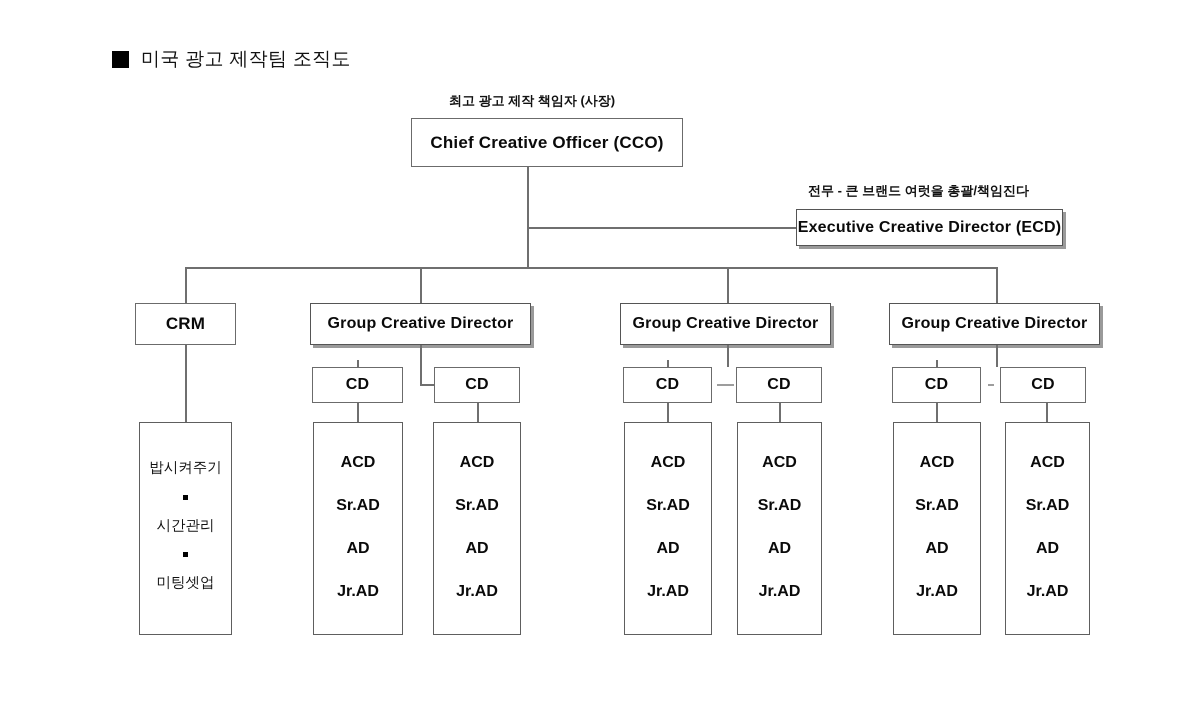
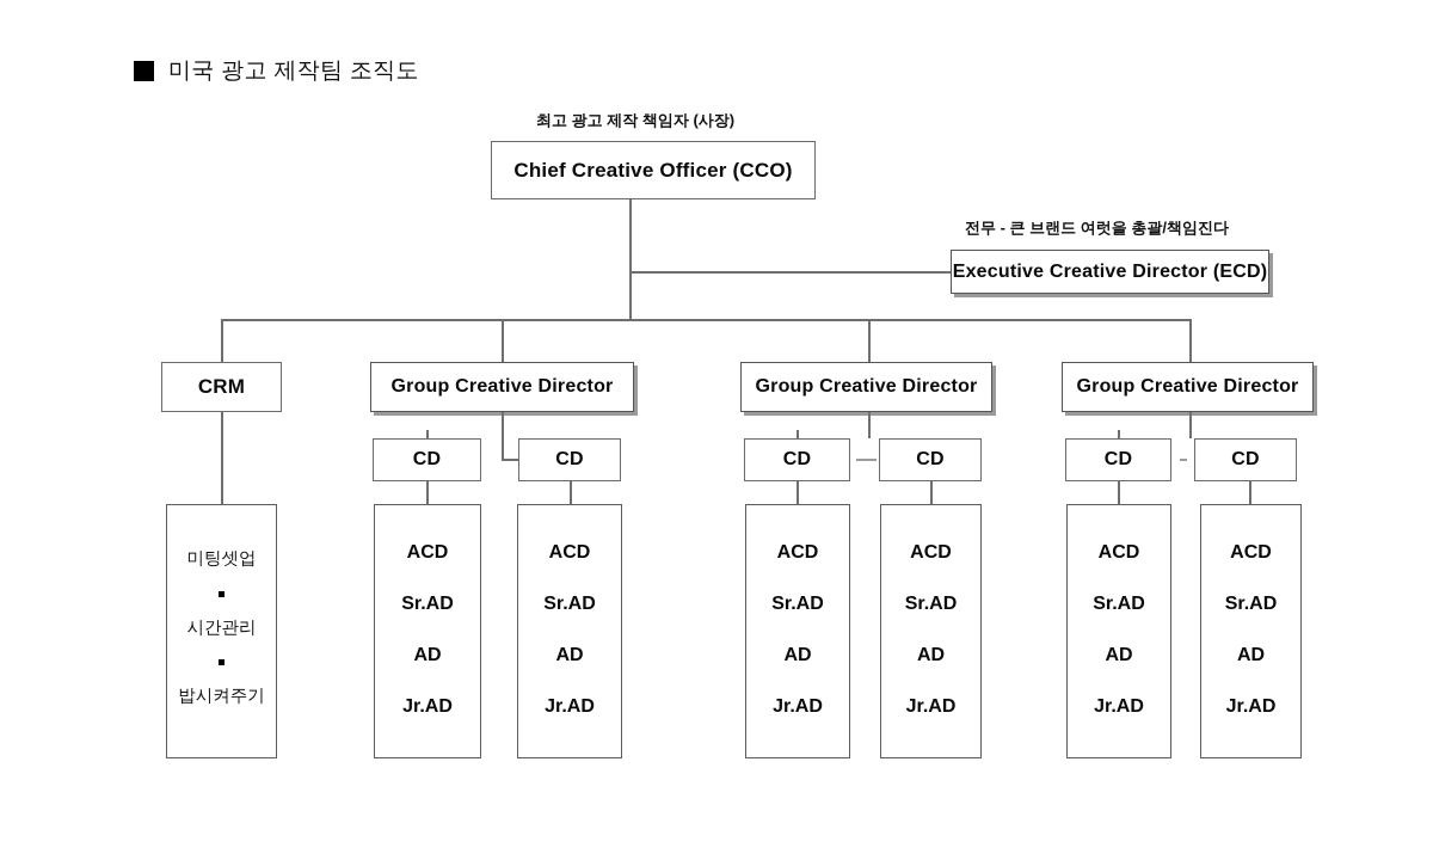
  미국 광고 제작팀 조직도
  최고 광고 제작 책임자 (사장)
  Chief Creative Officer (CCO)
  전무 - 큰 브랜드 여럿을 총괄/책임진다
  Executive Creative Director (ECD)
  CRM
- 밥시켜주기
+ 미팅셋업
  시간관리
- 미팅셋업
+ 밥시켜주기
  Group Creative Director
  CD
  CD
  ACD
  Sr.AD
  AD
  Jr.AD
  ACD
  Sr.AD
  AD
  Jr.AD
  Group Creative Director
  CD
  CD
  ACD
  Sr.AD
  AD
  Jr.AD
  ACD
  Sr.AD
  AD
  Jr.AD
  Group Creative Director
  CD
  CD
  ACD
  Sr.AD
  AD
  Jr.AD
  ACD
  Sr.AD
  AD
  Jr.AD
